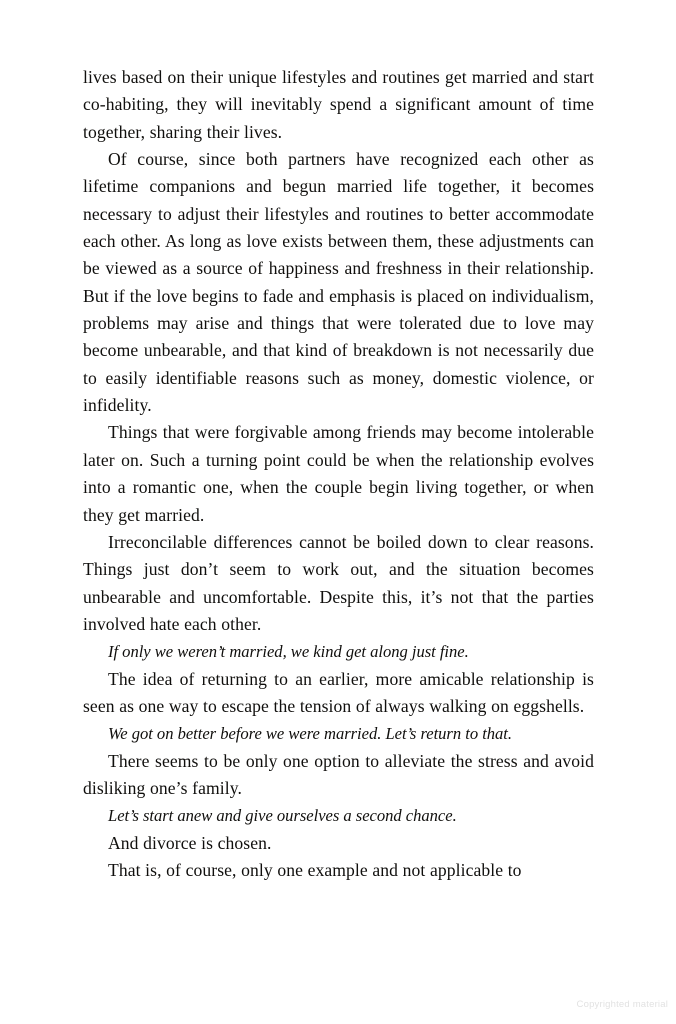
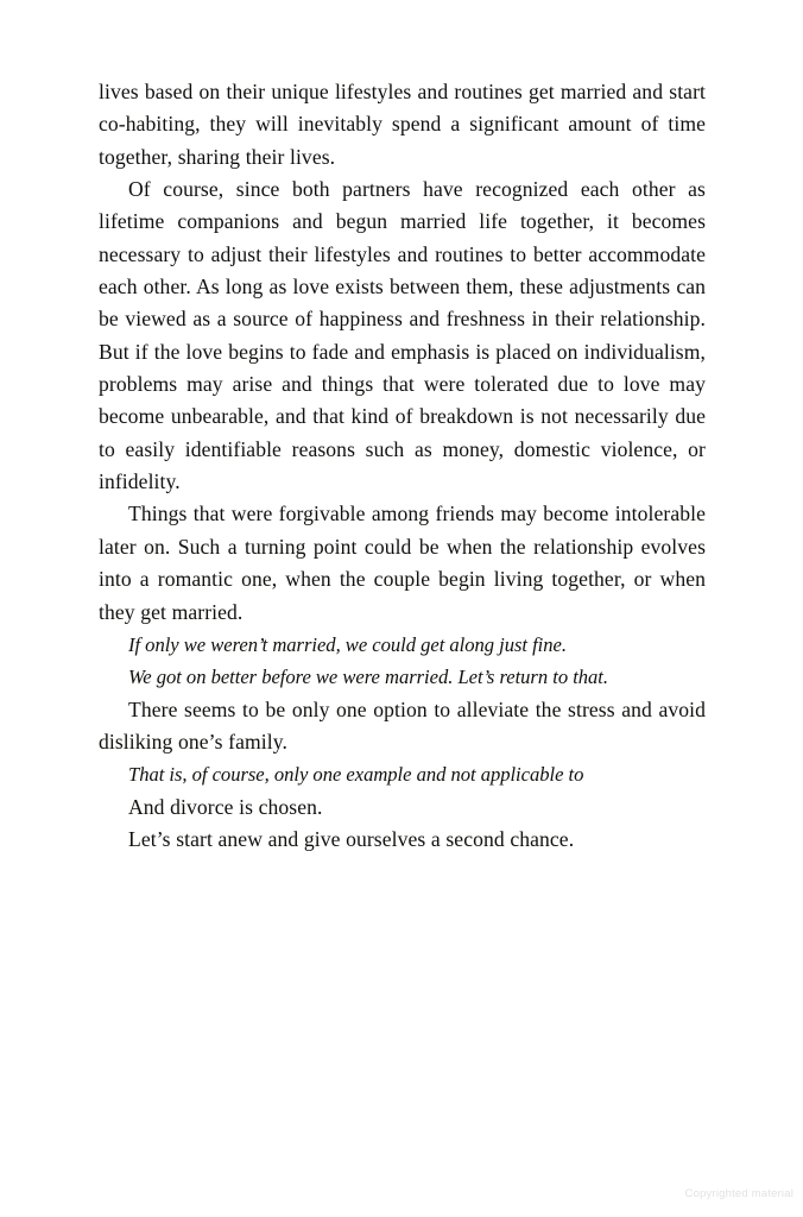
  lives based on their unique lifestyles and routines get married and start co-habiting, they will inevitably spend a significant amount of time together, sharing their lives.
  Of course, since both partners have recognized each other as lifetime companions and begun married life together, it becomes necessary to adjust their lifestyles and routines to better accommodate each other. As long as love exists between them, these adjustments can be viewed as a source of happiness and freshness in their relationship. But if the love begins to fade and emphasis is placed on individualism, problems may arise and things that were tolerated due to love may become unbearable, and that kind of breakdown is not necessarily due to easily identifiable reasons such as money, domestic violence, or infidelity.
  Things that were forgivable among friends may become intolerable later on. Such a turning point could be when the relationship evolves into a romantic one, when the couple begin living together, or when they get married.
- Irreconcilable differences cannot be boiled down to clear reasons. Things just don’t seem to work out, and the situation becomes unbearable and uncomfortable. Despite this, it’s not that the parties involved hate each other.
- If only we weren’t married, we kind get along just fine.
+ If only we weren’t married, we could get along just fine.
- The idea of returning to an earlier, more amicable relationship is seen as one way to escape the tension of always walking on eggshells.
  We got on better before we were married. Let’s return to that.
  There seems to be only one option to alleviate the stress and avoid disliking one’s family.
- Let’s start anew and give ourselves a second chance.
+ That is, of course, only one example and not applicable to
  And divorce is chosen.
- That is, of course, only one example and not applicable to
+ Let’s start anew and give ourselves a second chance.
  Copyrighted material
